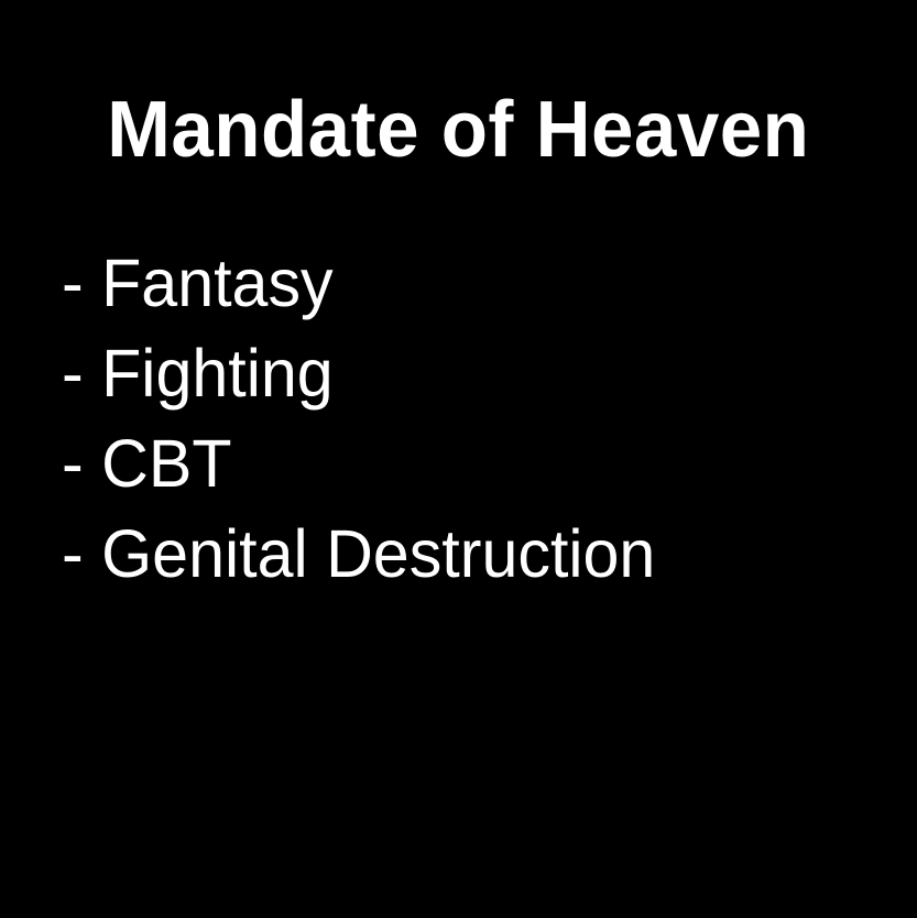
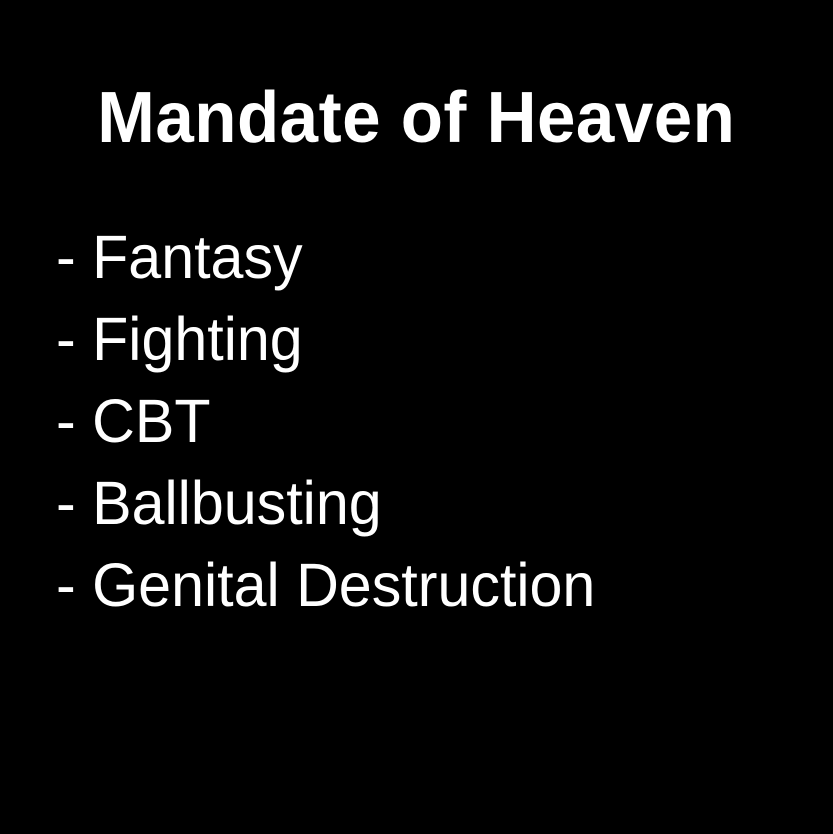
  Mandate of Heaven
  - Fantasy
  - Fighting
  - CBT
+ - Ballbusting
  - Genital Destruction
